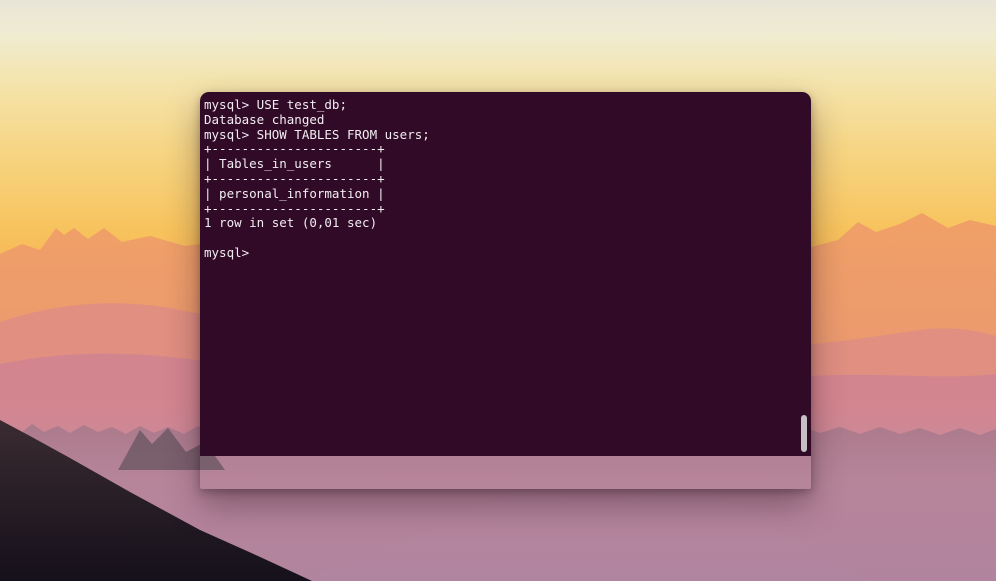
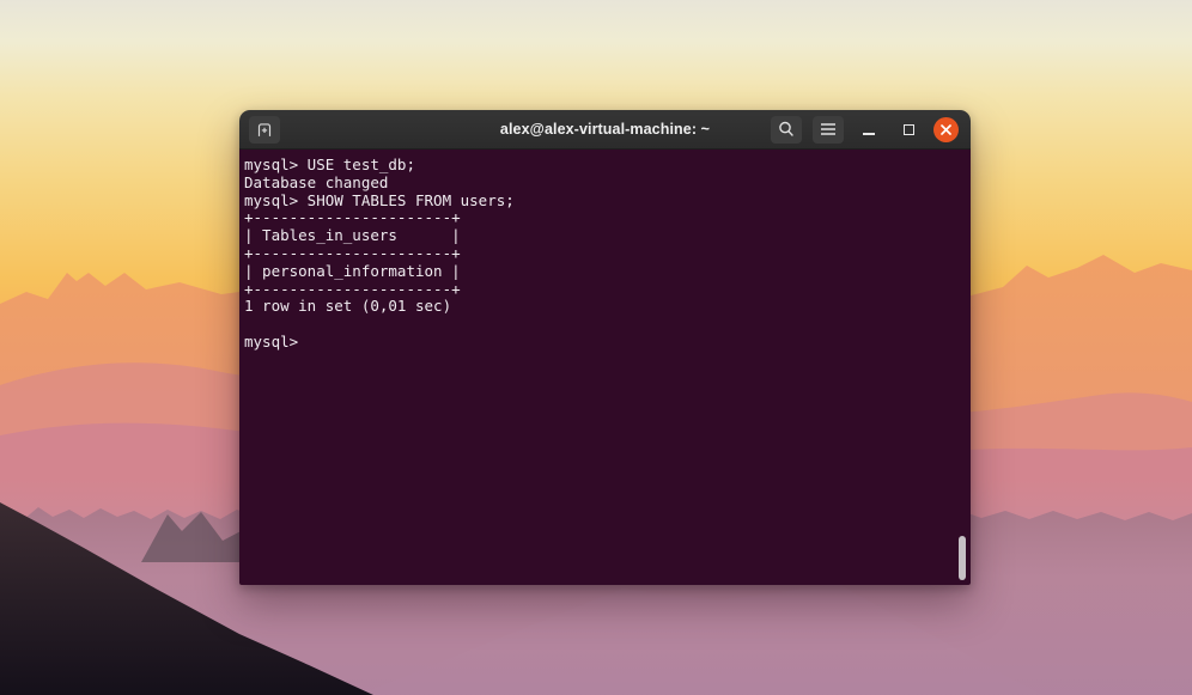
+ alex@alex-virtual-machine: ~
  mysql> USE test_db;
  Database changed
  mysql> SHOW TABLES FROM users;
  +----------------------+
  | Tables_in_users |
  +----------------------+
  | personal_information |
  +----------------------+
  1 row in set (0,01 sec)
  mysql>
